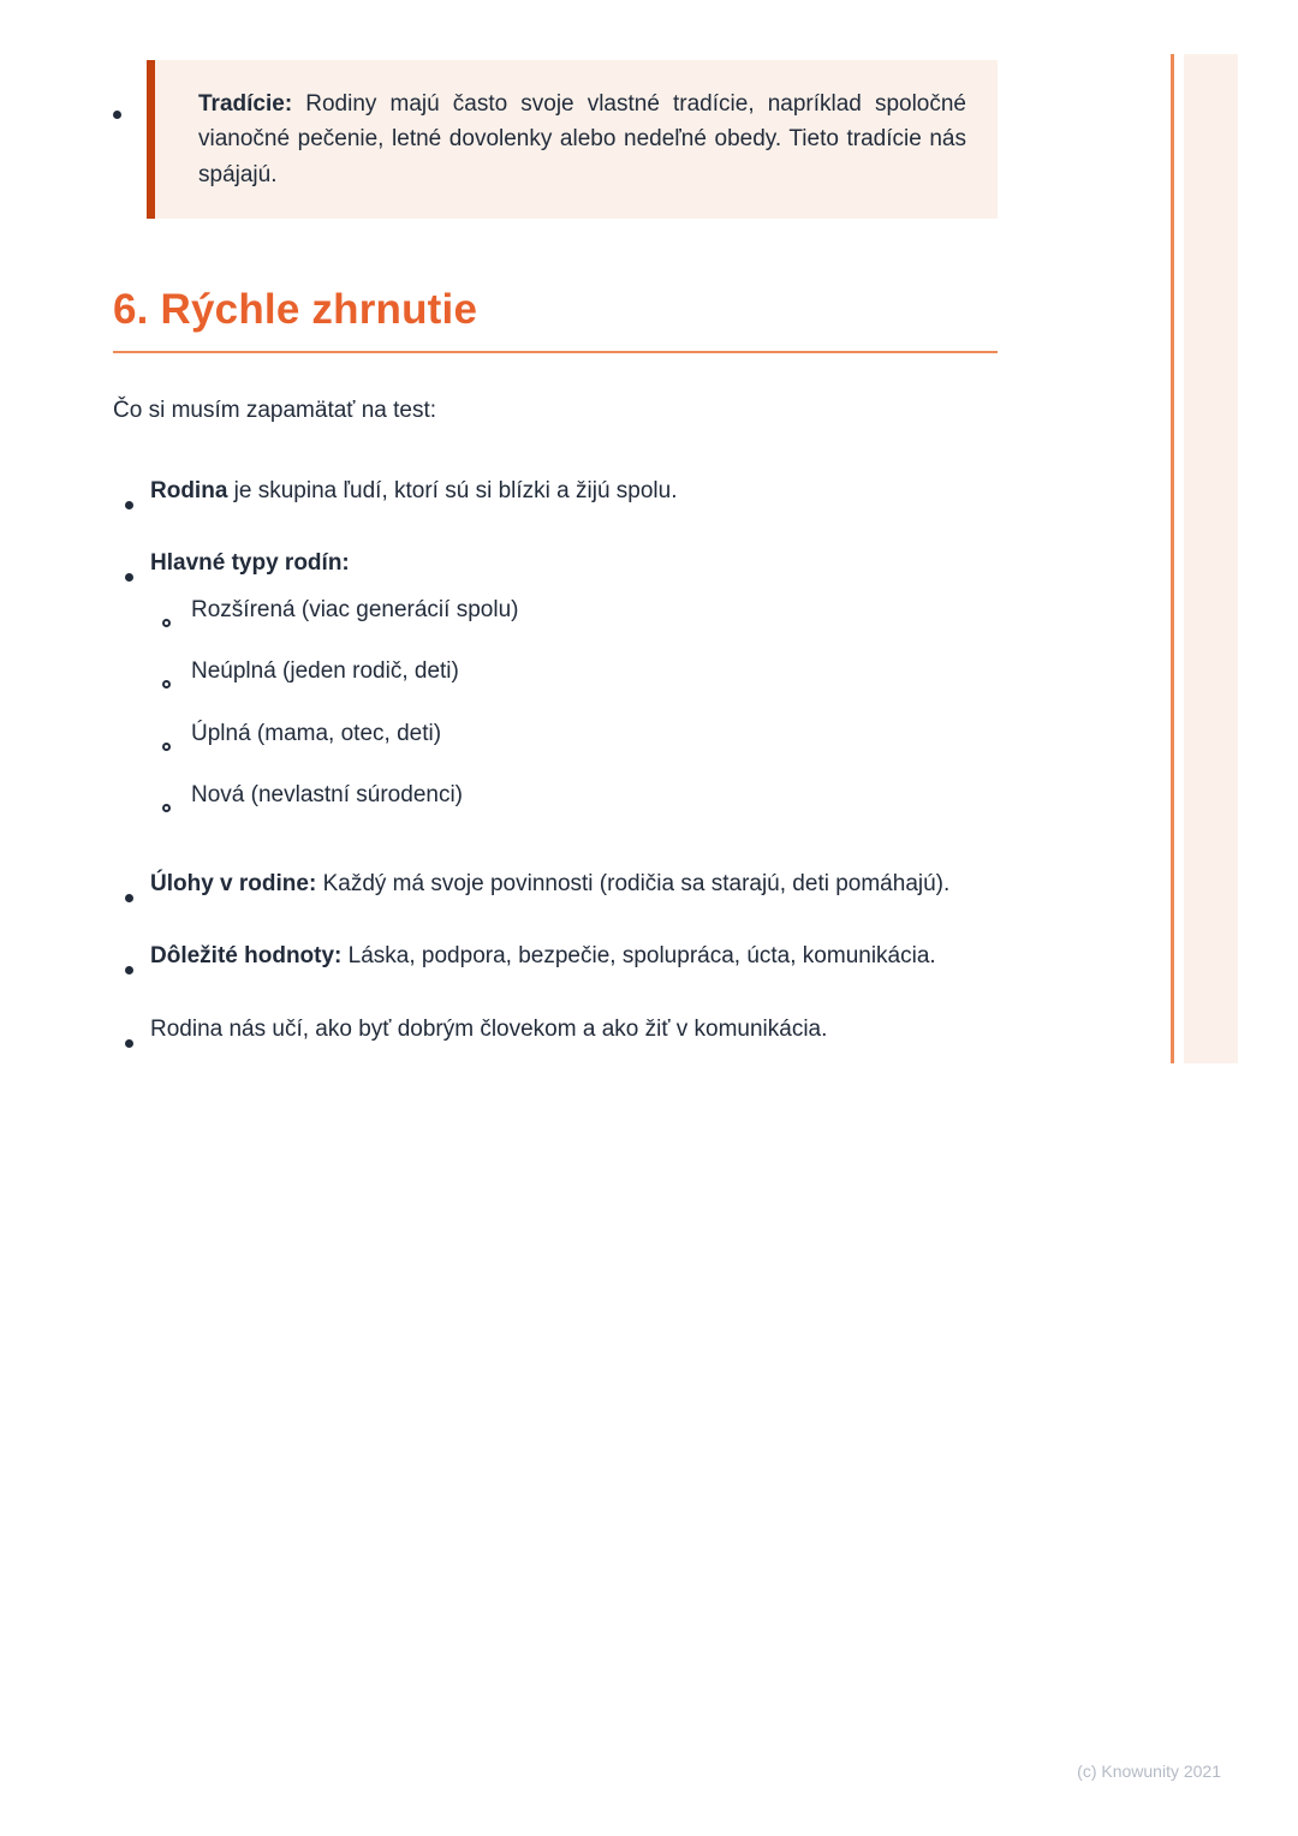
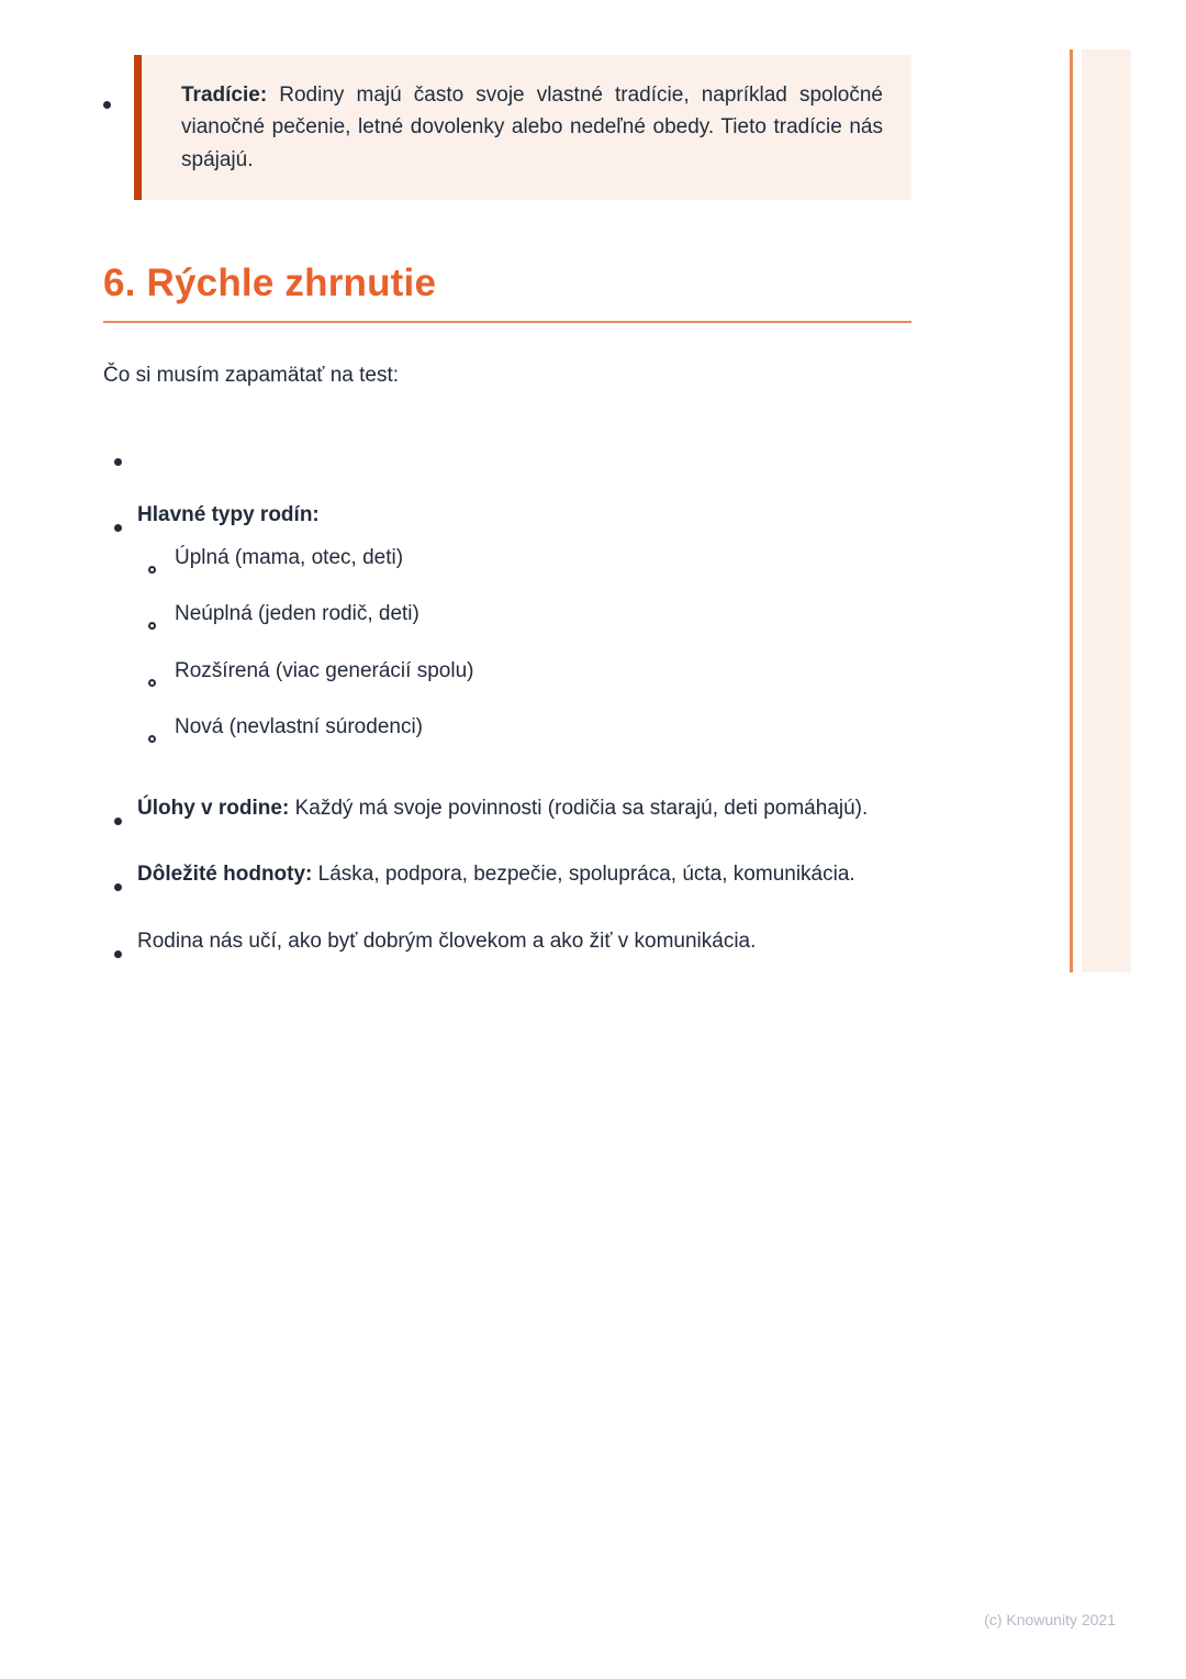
  Tradície: Rodiny majú často svoje vlastné tradície, napríklad spoločné vianočné pečenie, letné dovolenky alebo nedeľné obedy. Tieto tradície nás spájajú.
  6. Rýchle zhrnutie
  Čo si musím zapamätať na test:
- Rodina je skupina ľudí, ktorí sú si blízki a žijú spolu.
  Hlavné typy rodín:
- Rozšírená (viac generácií spolu)
+ Úplná (mama, otec, deti)
  Neúplná (jeden rodič, deti)
- Úplná (mama, otec, deti)
+ Rozšírená (viac generácií spolu)
  Nová (nevlastní súrodenci)
  Úlohy v rodine: Každý má svoje povinnosti (rodičia sa starajú, deti pomáhajú).
  Dôležité hodnoty: Láska, podpora, bezpečie, spolupráca, úcta, komunikácia.
  Rodina nás učí, ako byť dobrým človekom a ako žiť v komunikácia.
  (c) Knowunity 2021
